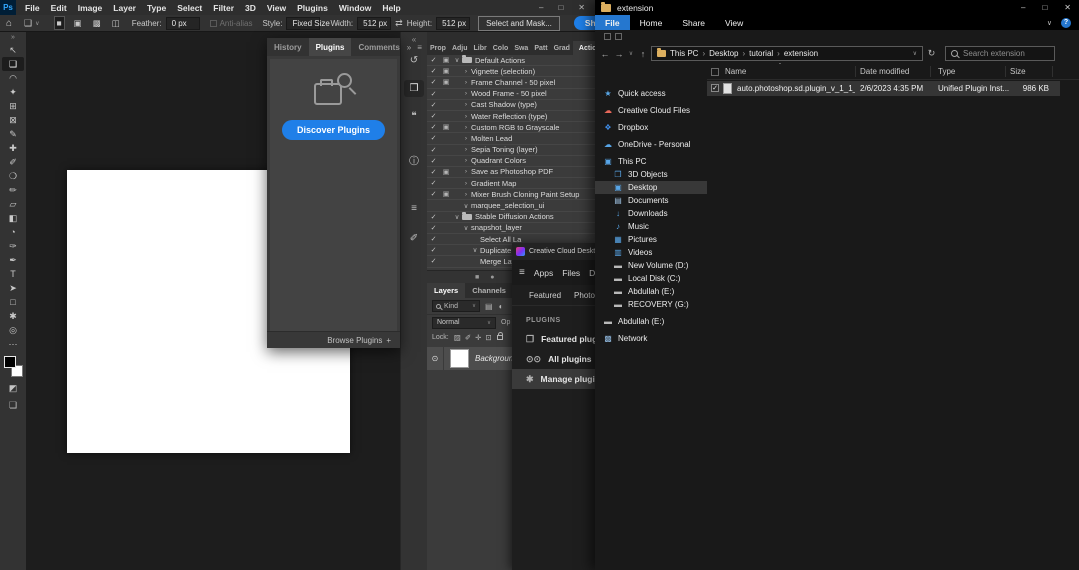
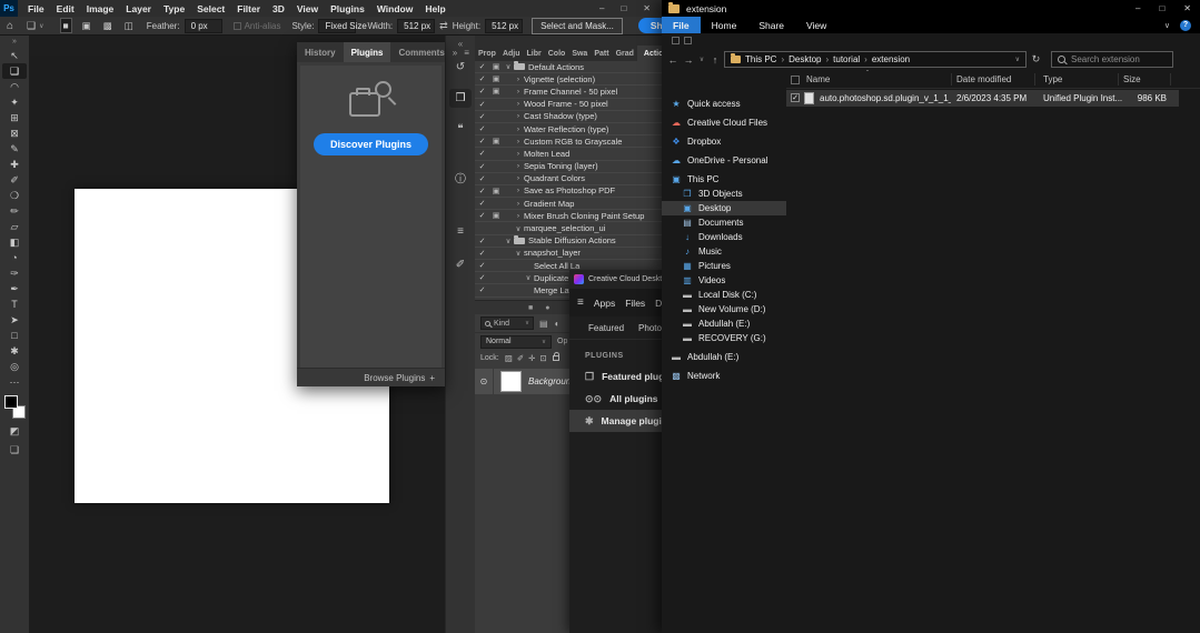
  Ps
  File
  Edit
  Image
  Layer
  Type
  Select
  Filter
  3D
  View
  Plugins
  Window
  Help
  –
  □
  ✕
  ⌂
  ❑
  ■
  ▣
  ▩
  ◫
  Feather:
  0 px
  Anti-alias
  Style:
  Fixed Size
  Width:
  512 px
  ⇄
  Height:
  512 px
  Select and Mask...
  ↖
  ❑
  ◠
  ✦
  ⊞
  ⊠
  ✎
  ✚
  ✐
  ❍
  ✏
  ▱
  ◧
  ◔
  ✑
  ✒
  T
  ➤
  □
  ✱
  ◎
  ⋯
  ◩
  ❏
  History
  Plugins
  Comments
  »
  ≡
  Discover Plugins
  Browse Plugins
  +
  «
  ↺
  ❒
  ❝
  ⓘ
  ≡
  ✐
  Default Actions
  Vignette (selection)
  Frame Channel - 50 pixel
  Wood Frame - 50 pixel
  Cast Shadow (type)
  Water Reflection (type)
  Custom RGB to Grayscale
  Molten Lead
  Sepia Toning (layer)
  Quadrant Colors
  Save as Photoshop PDF
  Gradient Map
  Mixer Brush Cloning Paint Setup
  marquee_selection_ui
  Stable Diffusion Actions
  snapshot_layer
  Select All La
  Duplicate
  Merge La
- Layers
- Channels
  ▤
  ◐
  ▨
  ✐
  ✛
  ⊡
  ⊙
  Backgrou
  ≡
  Apps
  Files
  Featured
  Photo
  ❒
  Featured plu
  ⊙⊙
  All plugins
  ✱
  Manage plugi
  extension
  –
  □
  ✕
  File
  Home
  Share
  View
  ←
  →
  ↑
  This PC
  ›
  Desktop
  ›
  tutorial
  ›
  extension
  ↻
  Search extension
  ★
  Quick access
  ☁
  Creative Cloud Files
  ❖
  Dropbox
  ☁
  OneDrive - Personal
  ▣
  This PC
  ❒
  3D Objects
  ▣
  Desktop
  ▤
  Documents
  ↓
  Downloads
  ♪
  Music
  ▦
  Pictures
  ▥
  Videos
  ▬
- New Volume (D:)
+ Local Disk (C:)
  ▬
- Local Disk (C:)
+ New Volume (D:)
  ▬
  Abdullah (E:)
  ▬
  RECOVERY (G:)
  ▬
  Abdullah (E:)
  ▩
  Network
  Name
  Date modified
  Type
  Size
  auto.photoshop.sd.plugin_v_1_1_
  2/6/2023 4:35 PM
  Unified Plugin Inst...
  986 KB
